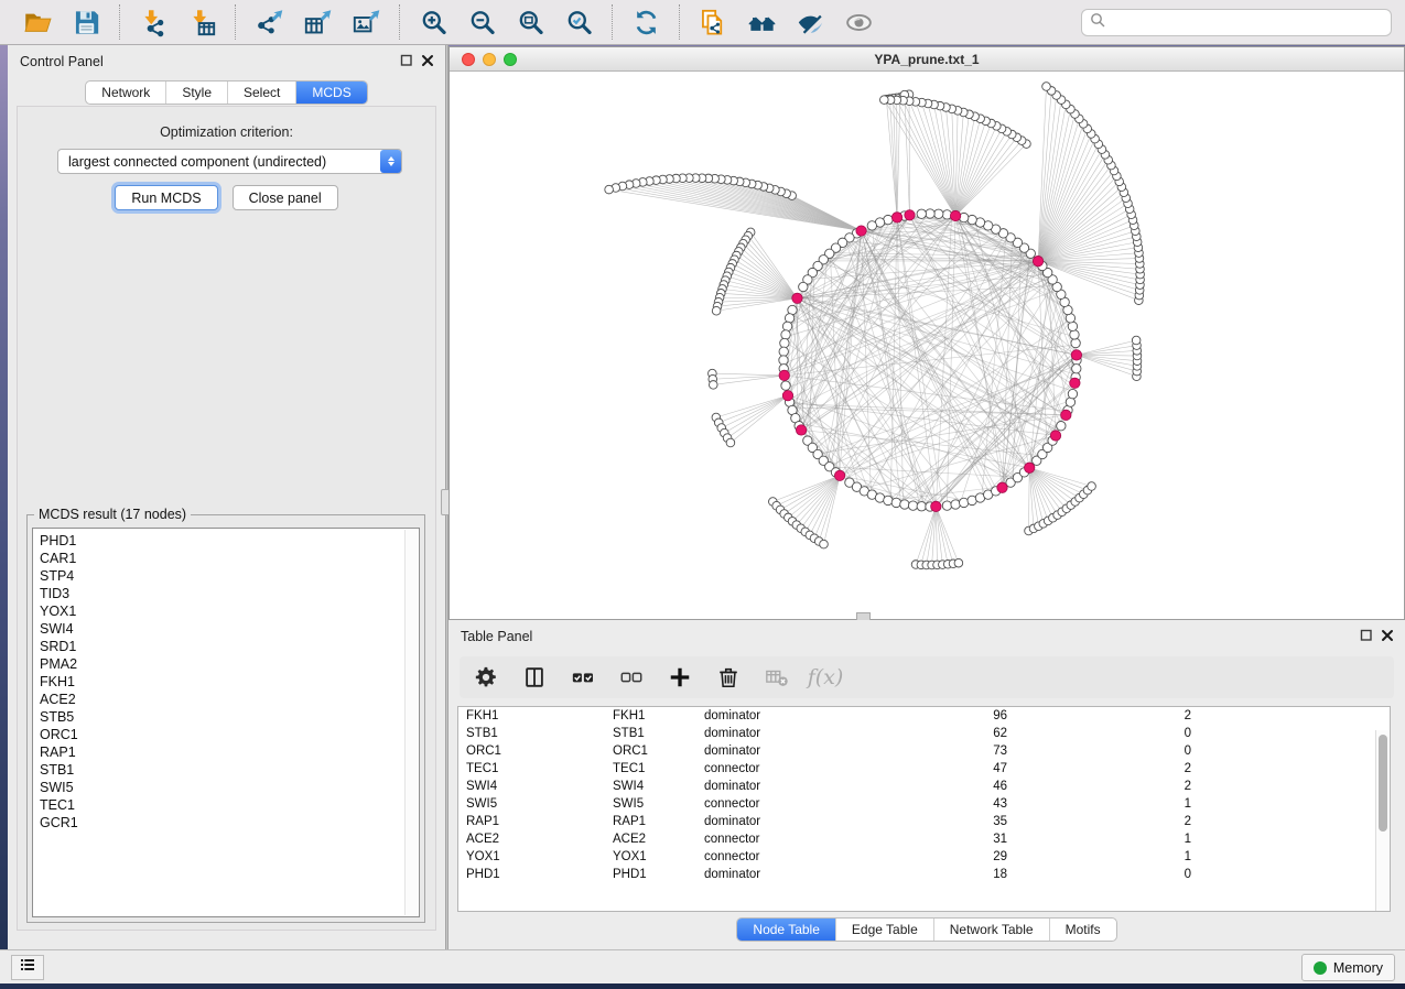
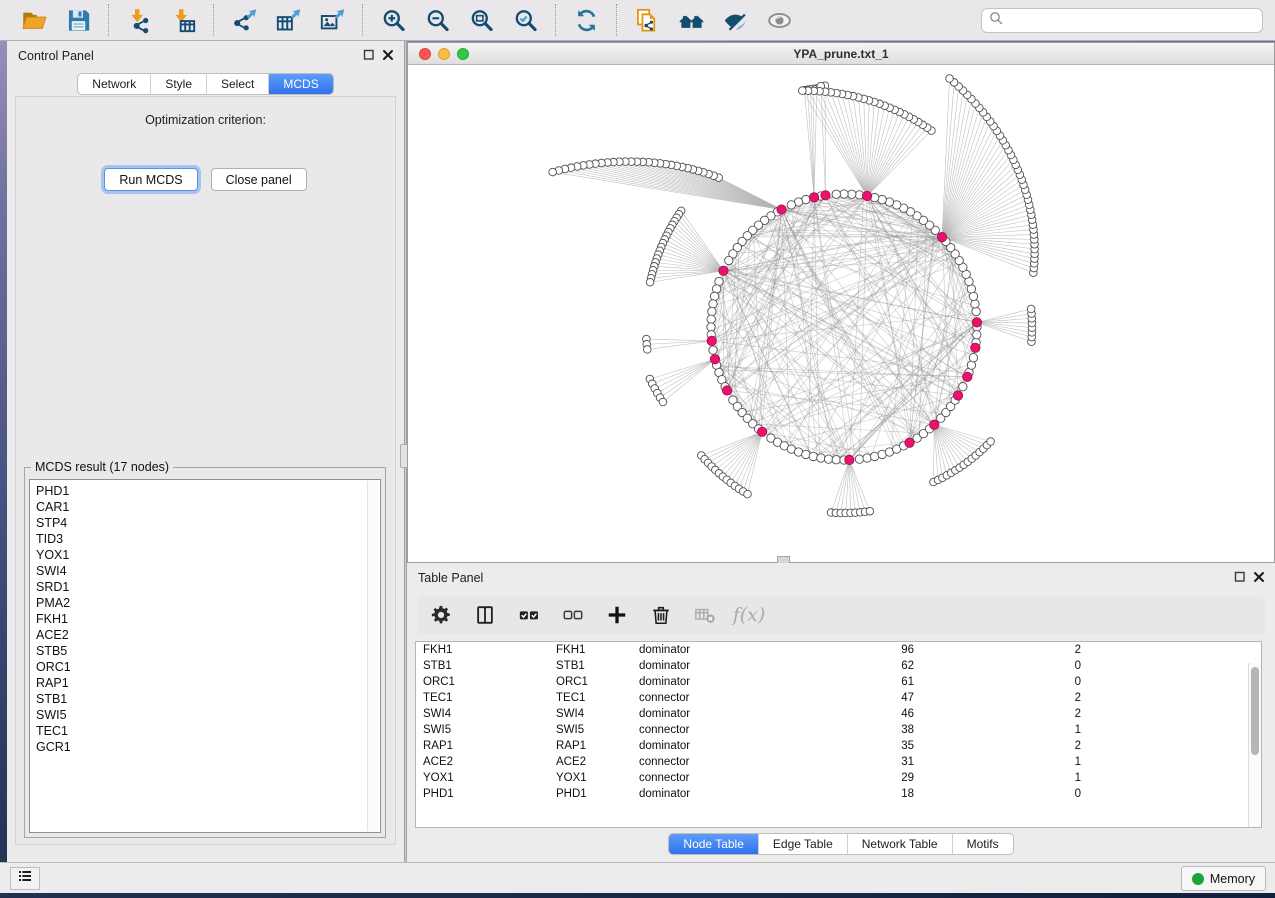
  Control Panel
  Network
  Style
  Select
  MCDS
  Optimization criterion:
- largest connected component (undirected)
  Run MCDS
  Close panel
  MCDS result (17 nodes)
  PHD1
  CAR1
  STP4
  TID3
  YOX1
  SWI4
  SRD1
  PMA2
  FKH1
  ACE2
  STB5
  ORC1
  RAP1
  STB1
  SWI5
  TEC1
  GCR1
  YPA_prune.txt_1
  Table Panel
  f(x)
  FKH1
  FKH1
  dominator
  96
  2
  STB1
  STB1
  dominator
  62
  0
  ORC1
  ORC1
  dominator
- 73
+ 61
  0
  TEC1
  TEC1
  connector
  47
  2
  SWI4
  SWI4
  dominator
  46
  2
  SWI5
  SWI5
  connector
- 43
+ 38
  1
  RAP1
  RAP1
  dominator
  35
  2
  ACE2
  ACE2
  connector
  31
  1
  YOX1
  YOX1
  connector
  29
  1
  PHD1
  PHD1
  dominator
  18
  0
  Node Table
  Edge Table
  Network Table
  Motifs
  Memory
